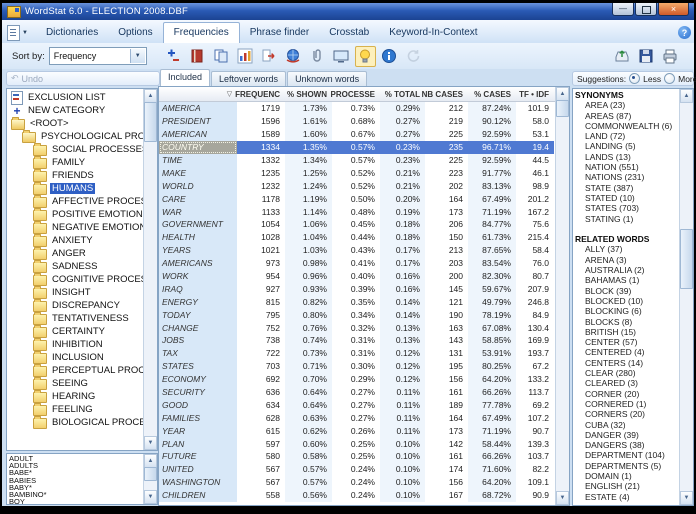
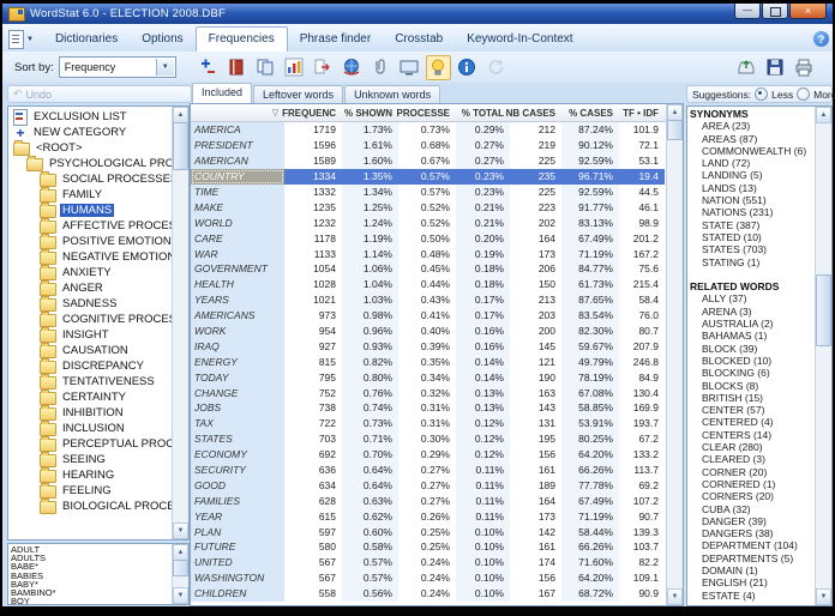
  WordStat 6.0 - ELECTION 2008.DBF
  —
  ×
  Dictionaries
  Options
  Frequencies
  Phrase finder
  Crosstab
  Keyword-In-Context
  ?
  Sort by:
  Frequency
  ↶
  Undo
  EXCLUSION LIST
  +
  NEW CATEGORY
  <ROOT>
  PSYCHOLOGICAL PRO
  SOCIAL PROCESSE
  FAMILY
- FRIENDS
  HUMANS
  AFFECTIVE PROCE
  POSITIVE EMOTION
  NEGATIVE EMOTIO
  ANXIETY
  ANGER
  SADNESS
  COGNITIVE PROCE
  INSIGHT
+ CAUSATION
  DISCREPANCY
  TENTATIVENESS
  CERTAINTY
  INHIBITION
  INCLUSION
  PERCEPTUAL PROC
  SEEING
  HEARING
  FEELING
  BIOLOGICAL PROC
  ADULT
  ADULTS
  BABE*
  BABIES
  BABY*
  BAMBINO*
  BOY
  Included
  Leftover words
  Unknown words
  FREQUENC
  % SHOWN
  PROCESSE
  % TOTAL
  NB CASES
  % CASES
  TF • IDF
  AMERICA
  1719
  1.73%
  0.73%
  0.29%
  212
  87.24%
  101.9
  PRESIDENT
  1596
  1.61%
  0.68%
  0.27%
  219
  90.12%
- 58.0
+ 72.1
  AMERICAN
  1589
  1.60%
  0.67%
  0.27%
  225
  92.59%
  53.1
  COUNTRY
  1334
  1.35%
  0.57%
  0.23%
  235
  96.71%
  19.4
  TIME
  1332
  1.34%
  0.57%
  0.23%
  225
  92.59%
  44.5
  MAKE
  1235
  1.25%
  0.52%
  0.21%
  223
  91.77%
  46.1
  WORLD
  1232
  1.24%
  0.52%
  0.21%
  202
  83.13%
  98.9
  CARE
  1178
  1.19%
  0.50%
  0.20%
  164
  67.49%
  201.2
  WAR
  1133
  1.14%
  0.48%
  0.19%
  173
  71.19%
  167.2
  GOVERNMENT
  1054
  1.06%
  0.45%
  0.18%
  206
  84.77%
  75.6
  HEALTH
  1028
  1.04%
  0.44%
  0.18%
  150
  61.73%
  215.4
  YEARS
  1021
  1.03%
  0.43%
  0.17%
  213
  87.65%
  58.4
  AMERICANS
  973
  0.98%
  0.41%
  0.17%
  203
  83.54%
  76.0
  WORK
  954
  0.96%
  0.40%
  0.16%
  200
  82.30%
  80.7
  IRAQ
  927
  0.93%
  0.39%
  0.16%
  145
  59.67%
  207.9
  ENERGY
  815
  0.82%
  0.35%
  0.14%
  121
  49.79%
  246.8
  TODAY
  795
  0.80%
  0.34%
  0.14%
  190
  78.19%
  84.9
  CHANGE
  752
  0.76%
  0.32%
  0.13%
  163
  67.08%
  130.4
  JOBS
  738
  0.74%
  0.31%
  0.13%
  143
  58.85%
  169.9
  TAX
  722
  0.73%
  0.31%
  0.12%
  131
  53.91%
  193.7
  STATES
  703
  0.71%
  0.30%
  0.12%
  195
  80.25%
  67.2
  ECONOMY
  692
  0.70%
  0.29%
  0.12%
  156
  64.20%
  133.2
  SECURITY
  636
  0.64%
  0.27%
  0.11%
  161
  66.26%
  113.7
  GOOD
  634
  0.64%
  0.27%
  0.11%
  189
  77.78%
  69.2
  FAMILIES
  628
  0.63%
  0.27%
  0.11%
  164
  67.49%
  107.2
  YEAR
  615
  0.62%
  0.26%
  0.11%
  173
  71.19%
  90.7
  PLAN
  597
  0.60%
  0.25%
  0.10%
  142
  58.44%
  139.3
  FUTURE
  580
  0.58%
  0.25%
  0.10%
  161
  66.26%
  103.7
  UNITED
  567
  0.57%
  0.24%
  0.10%
  174
  71.60%
  82.2
  WASHINGTON
  567
  0.57%
  0.24%
  0.10%
  156
  64.20%
  109.1
  CHILDREN
  558
  0.56%
  0.24%
  0.10%
  167
  68.72%
  90.9
  Suggestions:
  Less
  More
  SYNONYMS
  AREA (23)
  AREAS (87)
  COMMONWEALTH (6)
  LAND (72)
  LANDING (5)
  LANDS (13)
  NATION (551)
  NATIONS (231)
  STATE (387)
  STATED (10)
  STATES (703)
  STATING (1)
  RELATED WORDS
  ALLY (37)
  ARENA (3)
  AUSTRALIA (2)
  BAHAMAS (1)
  BLOCK (39)
  BLOCKED (10)
  BLOCKING (6)
  BLOCKS (8)
  BRITISH (15)
  CENTER (57)
  CENTERED (4)
  CENTERS (14)
  CLEAR (280)
  CLEARED (3)
  CORNER (20)
  CORNERED (1)
  CORNERS (20)
  CUBA (32)
  DANGER (39)
  DANGERS (38)
  DEPARTMENT (104)
  DEPARTMENTS (5)
  DOMAIN (1)
  ENGLISH (21)
  ESTATE (4)
